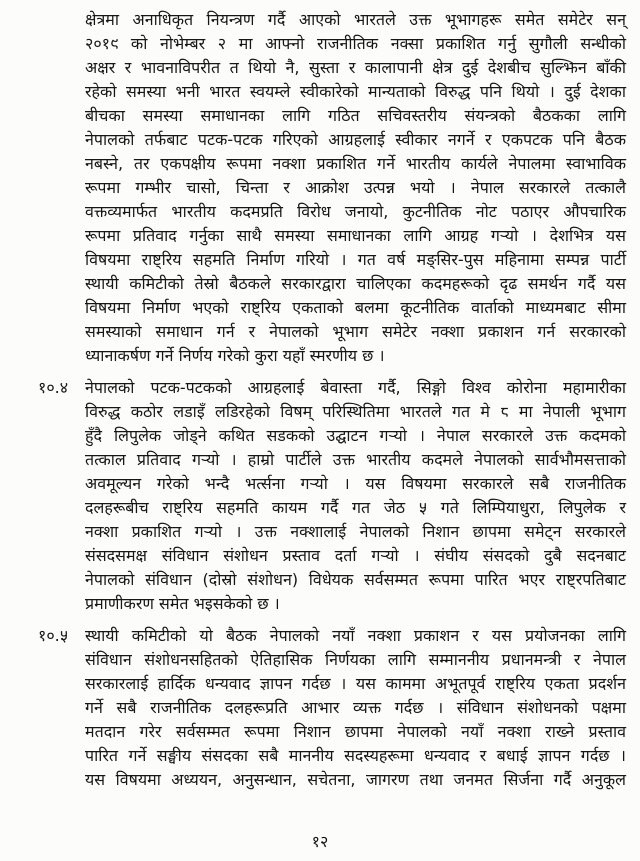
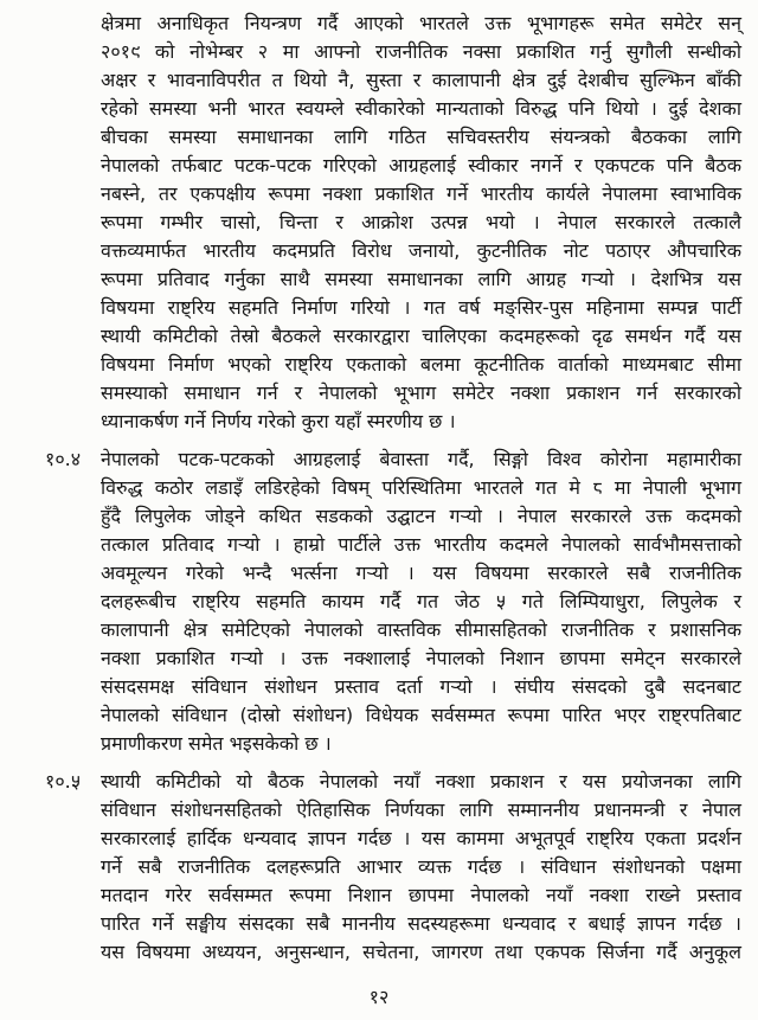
  क्षेत्रमा अनाधिकृत नियन्त्रण गर्दै आएको भारतले उक्त भूभागहरू समेत समेटेर सन्
  २०१९ को नोभेम्बर २ मा आफ्नो राजनीतिक नक्सा प्रकाशित गर्नु सुगौली सन्धीको
  अक्षर र भावनाविपरीत त थियो नै, सुस्ता र कालापानी क्षेत्र दुई देशबीच सुल्झिन बाँकी
  रहेको समस्या भनी भारत स्वयम्ले स्वीकारेको मान्यताको विरुद्ध पनि थियो । दुई देशका
  बीचका समस्या समाधानका लागि गठित सचिवस्तरीय संयन्त्रको बैठकका लागि
  नेपालको तर्फबाट पटक-पटक गरिएको आग्रहलाई स्वीकार नगर्ने र एकपटक पनि बैठक
  नबस्ने, तर एकपक्षीय रूपमा नक्शा प्रकाशित गर्ने भारतीय कार्यले नेपालमा स्वाभाविक
  रूपमा गम्भीर चासो, चिन्ता र आक्रोश उत्पन्न भयो । नेपाल सरकारले तत्कालै
  वक्तव्यमार्फत भारतीय कदमप्रति विरोध जनायो, कुटनीतिक नोट पठाएर औपचारिक
  रूपमा प्रतिवाद गर्नुका साथै समस्या समाधानका लागि आग्रह गऱ्यो । देशभित्र यस
  विषयमा राष्ट्रिय सहमति निर्माण गरियो । गत वर्ष मङ्सिर-पुस महिनामा सम्पन्न पार्टी
  स्थायी कमिटीको तेस्रो बैठकले सरकारद्वारा चालिएका कदमहरूको दृढ समर्थन गर्दै यस
  विषयमा निर्माण भएको राष्ट्रिय एकताको बलमा कूटनीतिक वार्ताको माध्यमबाट सीमा
  समस्याको समाधान गर्न र नेपालको भूभाग समेटेर नक्शा प्रकाशन गर्न सरकारको
  ध्यानाकर्षण गर्ने निर्णय गरेको कुरा यहाँ स्मरणीय छ ।
  १०.४
  नेपालको पटक-पटकको आग्रहलाई बेवास्ता गर्दै, सिङ्गो विश्व कोरोना महामारीका
  विरुद्ध कठोर लडाइँ लडिरहेको विषम् परिस्थितिमा भारतले गत मे ८ मा नेपाली भूभाग
  हुँदै लिपुलेक जोड्ने कथित सडकको उद्घाटन गऱ्यो । नेपाल सरकारले उक्त कदमको
  तत्काल प्रतिवाद गऱ्यो । हाम्रो पार्टीले उक्त भारतीय कदमले नेपालको सार्वभौमसत्ताको
  अवमूल्यन गरेको भन्दै भर्त्सना गऱ्यो । यस विषयमा सरकारले सबै राजनीतिक
  दलहरूबीच राष्ट्रिय सहमति कायम गर्दै गत जेठ ५ गते लिम्पियाधुरा, लिपुलेक र
+ कालापानी क्षेत्र समेटिएको नेपालको वास्तविक सीमासहितको राजनीतिक र प्रशासनिक
  नक्शा प्रकाशित गऱ्यो । उक्त नक्शालाई नेपालको निशान छापमा समेट्न सरकारले
  संसदसमक्ष संविधान संशोधन प्रस्ताव दर्ता गऱ्यो । संघीय संसदको दुबै सदनबाट
  नेपालको संविधान (दोस्रो संशोधन) विधेयक सर्वसम्मत रूपमा पारित भएर राष्ट्रपतिबाट
  प्रमाणीकरण समेत भइसकेको छ ।
  १०.५
  स्थायी कमिटीको यो बैठक नेपालको नयाँ नक्शा प्रकाशन र यस प्रयोजनका लागि
  संविधान संशोधनसहितको ऐतिहासिक निर्णयका लागि सम्माननीय प्रधानमन्त्री र नेपाल
  सरकारलाई हार्दिक धन्यवाद ज्ञापन गर्दछ । यस काममा अभूतपूर्व राष्ट्रिय एकता प्रदर्शन
  गर्ने सबै राजनीतिक दलहरूप्रति आभार व्यक्त गर्दछ । संविधान संशोधनको पक्षमा
  मतदान गरेर सर्वसम्मत रूपमा निशान छापमा नेपालको नयाँ नक्शा राख्ने प्रस्ताव
  पारित गर्ने सङ्घीय संसदका सबै माननीय सदस्यहरूमा धन्यवाद र बधाई ज्ञापन गर्दछ ।
- यस विषयमा अध्ययन, अनुसन्धान, सचेतना, जागरण तथा जनमत सिर्जना गर्दै अनुकूल
+ यस विषयमा अध्ययन, अनुसन्धान, सचेतना, जागरण तथा एकपक सिर्जना गर्दै अनुकूल
  १२
